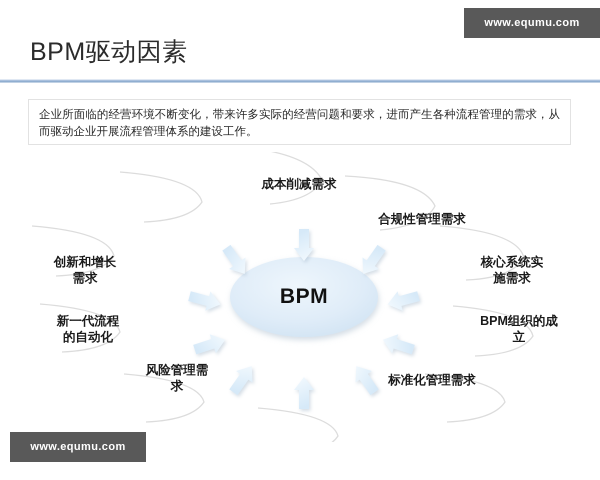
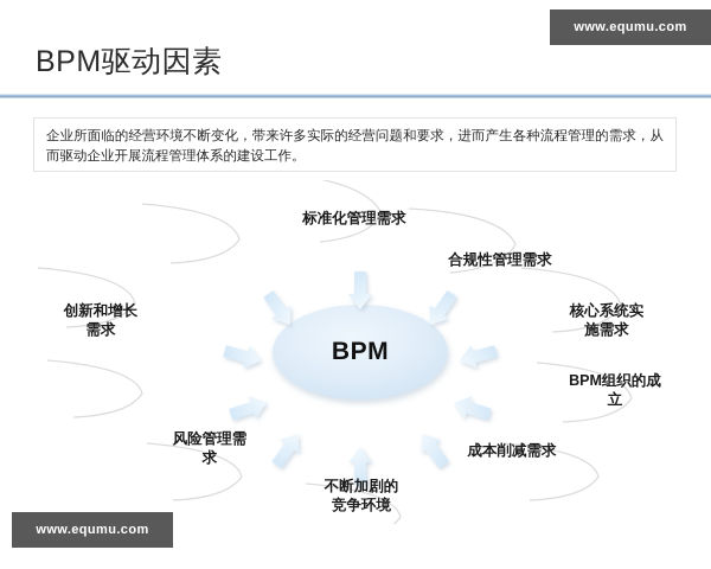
  www.equmu.com
  BPM驱动因素
  企业所面临的经营环境不断变化，带来许多实际的经营问题和要求，进而产生各种流程管理的需求，从而驱动企业开展流程管理体系的建设工作。
  BPM
- 成本削减需求
+ 标准化管理需求
  合规性管理需求
  核心系统实
  施需求
  BPM组织的成立
- 标准化管理需求
+ 成本削减需求
+ 不断加剧的
+ 竞争环境
  风险管理需
  求
- 新一代流程
- 的自动化
  创新和增长
  需求
  www.equmu.com
